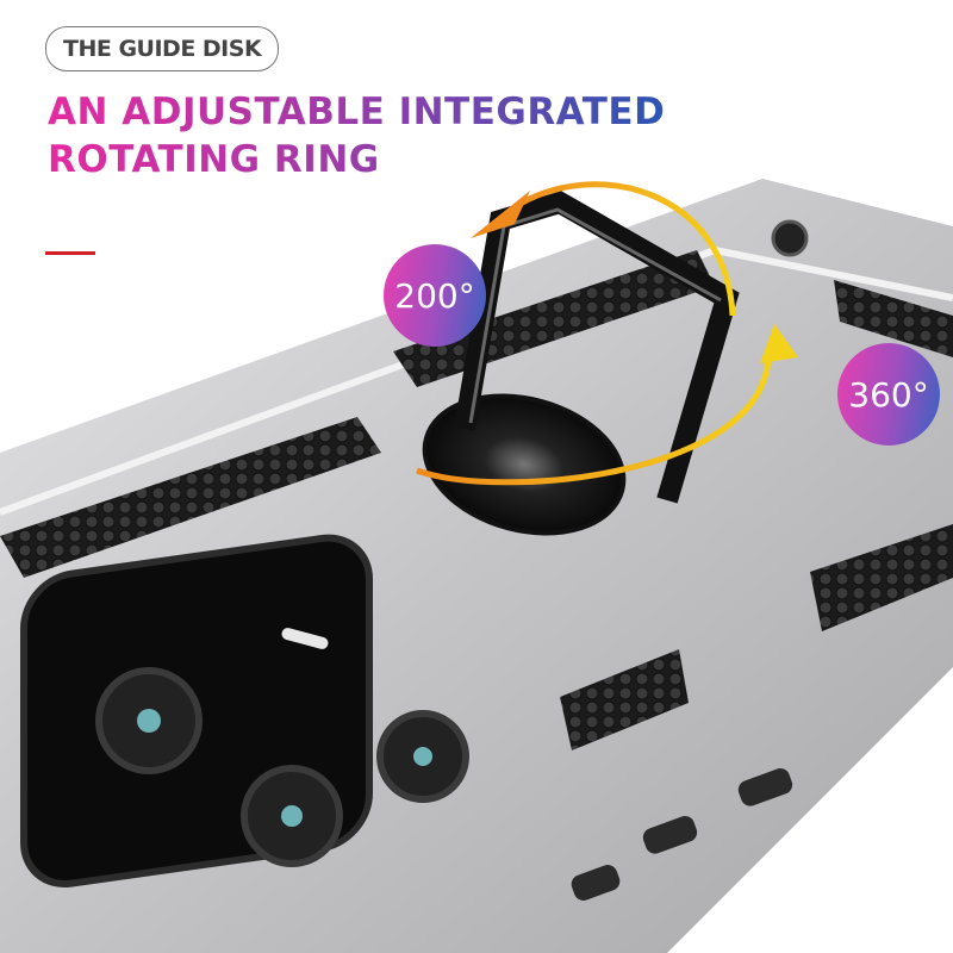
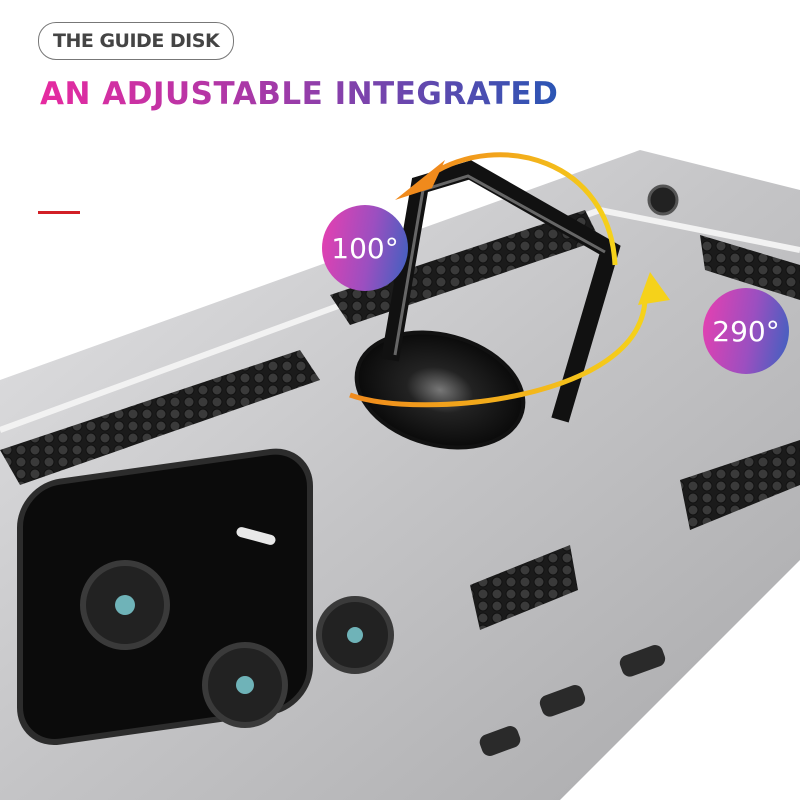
  THE GUIDE DISK
  AN ADJUSTABLE INTEGRATED
- ROTATING RING
- 200°
+ 100°
- 360°
+ 290°
